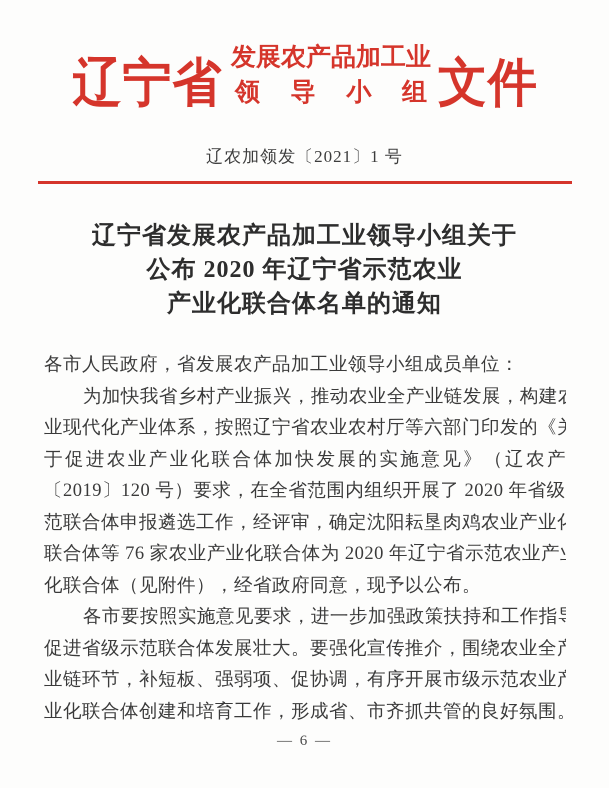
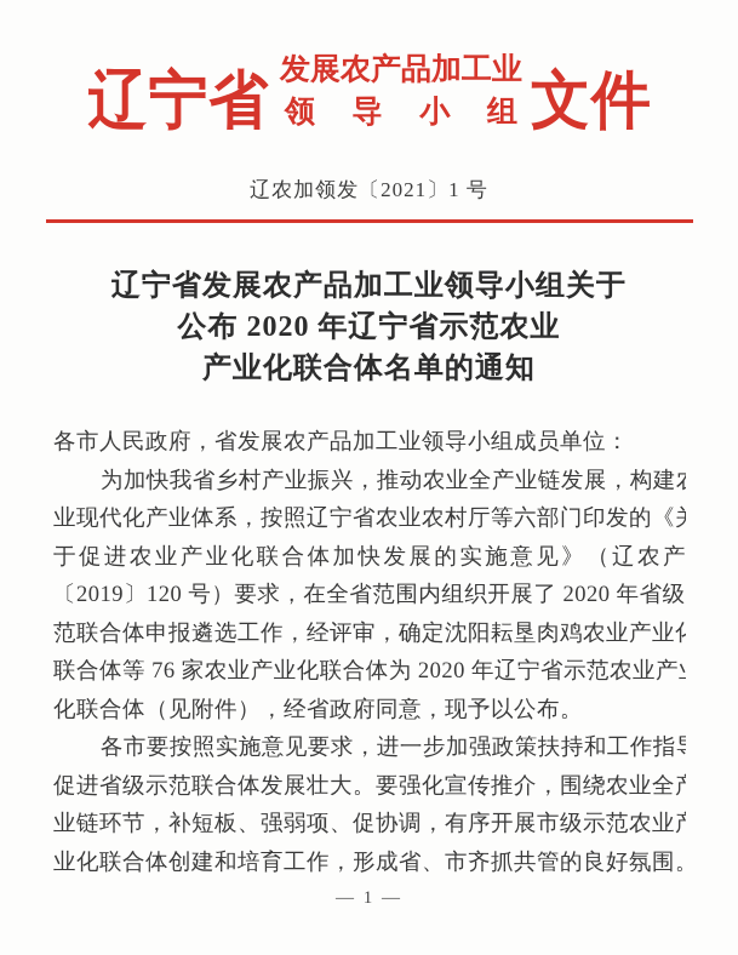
  辽宁省
  发展农产品加工业
  领
  导
  小
  组
  文件
  辽农加领发〔2021〕1 号
  辽宁省发展农产品加工业领导小组关于
  公布 2020 年辽宁省示范农业
  产业化联合体名单的通知
  各市人民政府，省发展农产品加工业领导小组成员单位：
  为加快我省乡村产业振兴，推动农业全产业链发展，构建
  业现代化产业体系，按照辽宁省农业农村厅等六部门印发的《
  于促进农业产业化联合体加快发展的实施意见》（辽农产
  〔2019〕120 号）要求，在全省范围内组织开展了 2020 年省级
  范联合体申报遴选工作，经评审，确定沈阳耘垦肉鸡农业产业
  联合体等 76 家农业产业化联合体为 2020 年辽宁省示范农业产
  化联合体（见附件），经省政府同意，现予以公布。
  各市要按照实施意见要求，进一步加强政策扶持和工作指
  促进省级示范联合体发展壮大。要强化宣传推介，围绕农业全
  业链环节，补短板、强弱项、促协调，有序开展市级示范农业
  业化联合体创建和培育工作，形成省、市齐抓共管的良好氛围
- — 6 —
+ — 1 —
